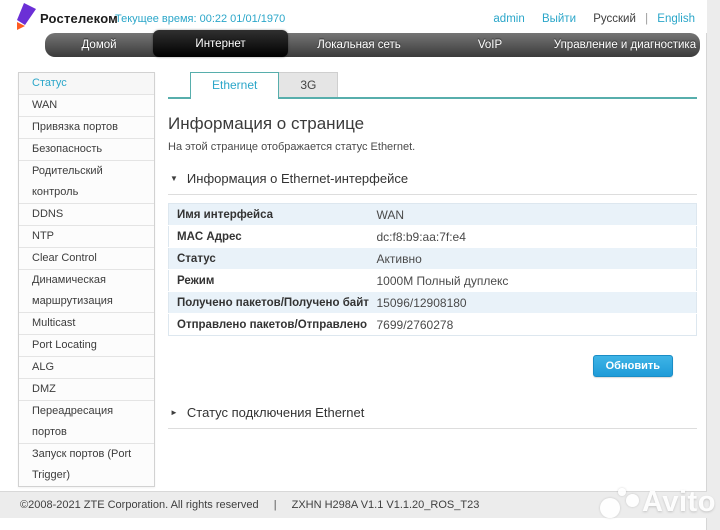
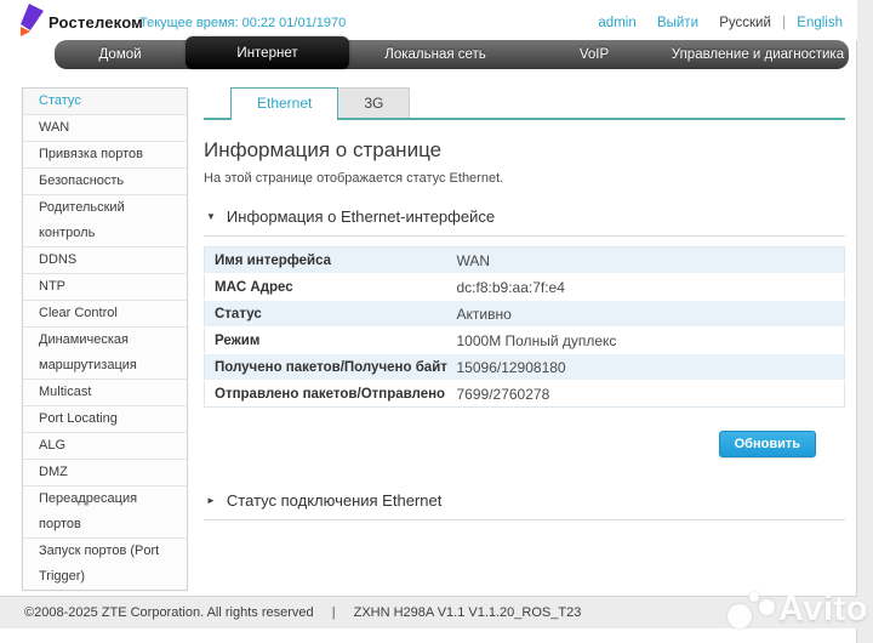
  Ростелеком
  Текущее время: 00:22 01/01/1970
  admin Выйти Русский | English
  Домой
  Интернет
  Локальная сеть
  VoIP
  Управление и диагностика
  Статус
  WAN
  Привязка портов
  Безопасность
  Родительский контроль
  DDNS
  NTP
  Clear Control
  Динамическая маршрутизация
  Multicast
  Port Locating
  ALG
  DMZ
  Переадресация портов
  Запуск портов (Port Trigger)
  Ethernet
  3G
  Информация о странице
  На этой странице отображается статус Ethernet.
  ▼
  Информация о Ethernet-интерфейсе
  Имя интерфейса	WAN
  MAC Адрес	dc:f8:b9:aa:7f:e4
  Статус	Активно
  Режим	1000M Полный дуплекс
  Получено пакетов/Получено байт	15096/12908180
  Отправлено пакетов/Отправлено	7699/2760278
  Обновить
  ►
  Статус подключения Ethernet
- ©2008-2021 ZTE Corporation. All rights reserved | ZXHN H298A V1.1 V1.1.20_ROS_T23
+ ©2008-2025 ZTE Corporation. All rights reserved | ZXHN H298A V1.1 V1.1.20_ROS_T23
  Avito
